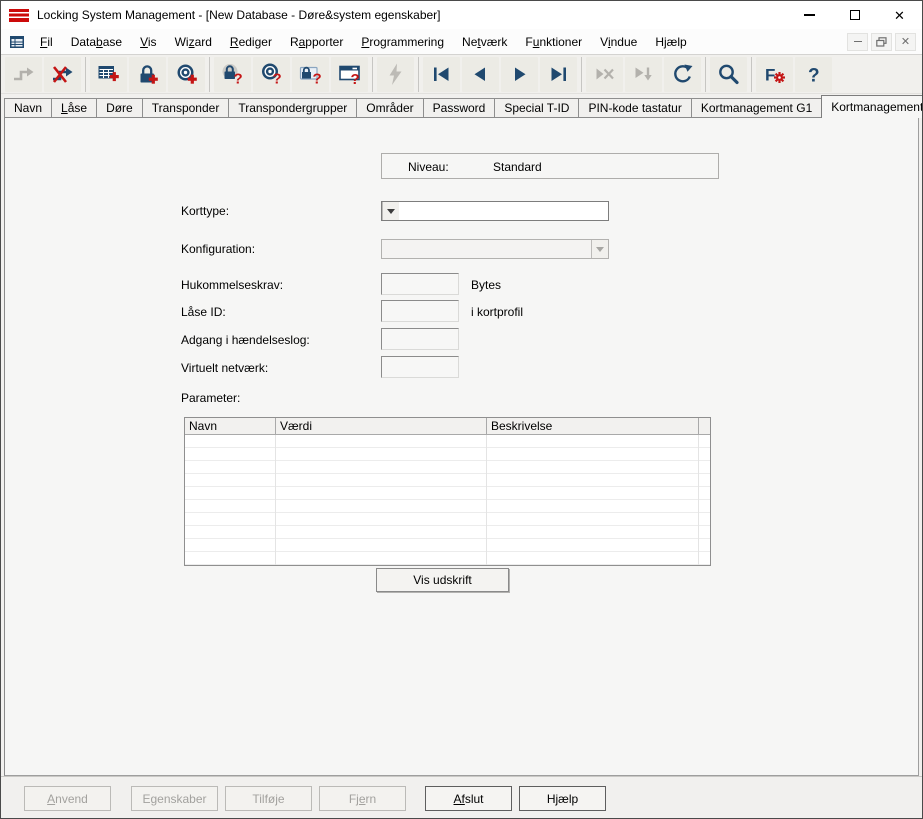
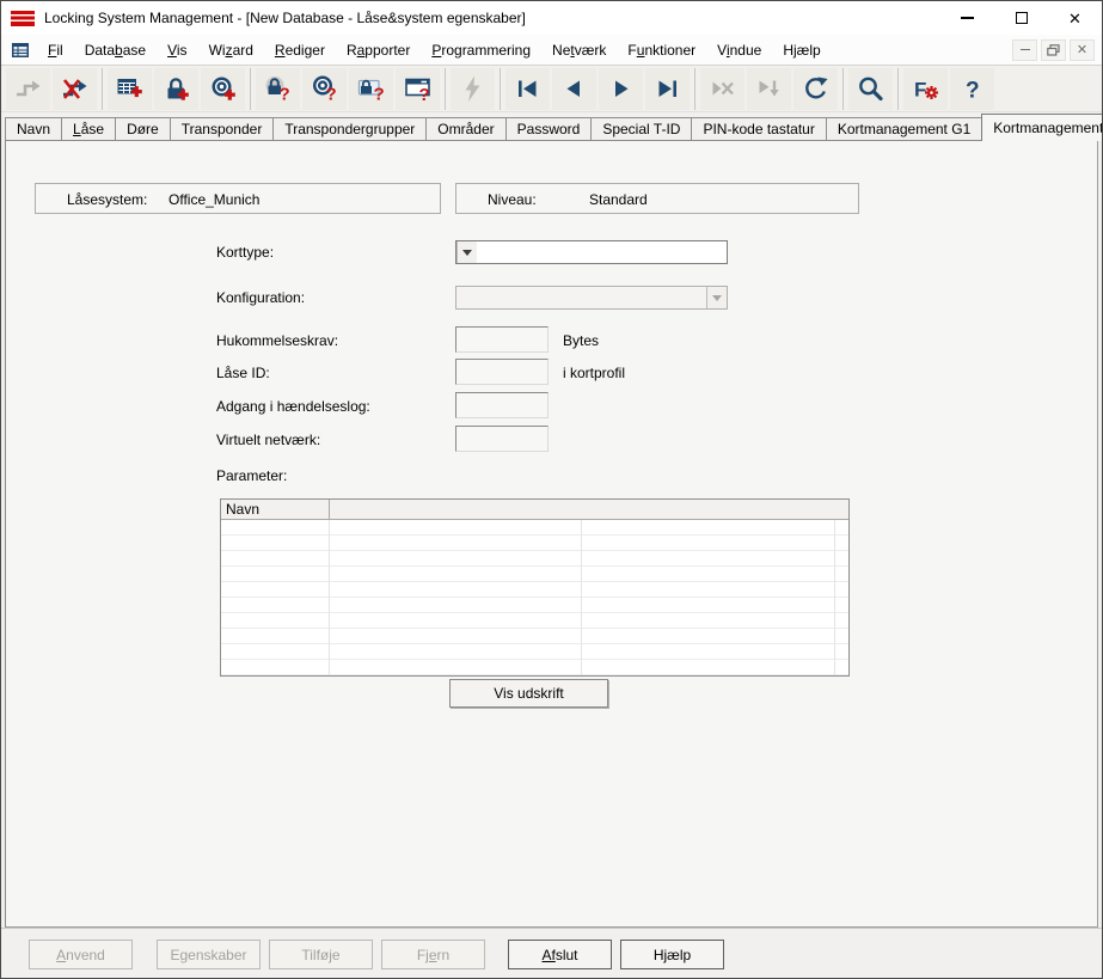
- Locking System Management - [New Database - Døre&system egenskaber]
+ Locking System Management - [New Database - Låse&system egenskaber]
  ✕
  Fil
  Database
  Vis
  Wizard
  Rediger
  Rapporter
  Programmering
  Netværk
  Funktioner
  Vindue
  Hjælp
  ✕
  ?
  ?
  ?
  ?
  F
  ?
  Navn
  Låse
  Døre
  Transponder
  Transpondergrupper
  Områder
  Password
  Special T-ID
  PIN-kode tastatur
  Kortmanagement G1
  Kortmanagement
+ Låsesystem:
+ Office_Munich
  Niveau:
  Standard
  Korttype:
  Konfiguration:
  Hukommelseskrav:
  Bytes
  Låse ID:
  i kortprofil
  Adgang i hændelseslog:
  Virtuelt netværk:
  Parameter:
  Navn
- Værdi
- Beskrivelse
  Vis udskrift
  Anvend
  Egenskaber
  Tilføje
  Fjern
  Afslut
  Hjælp
